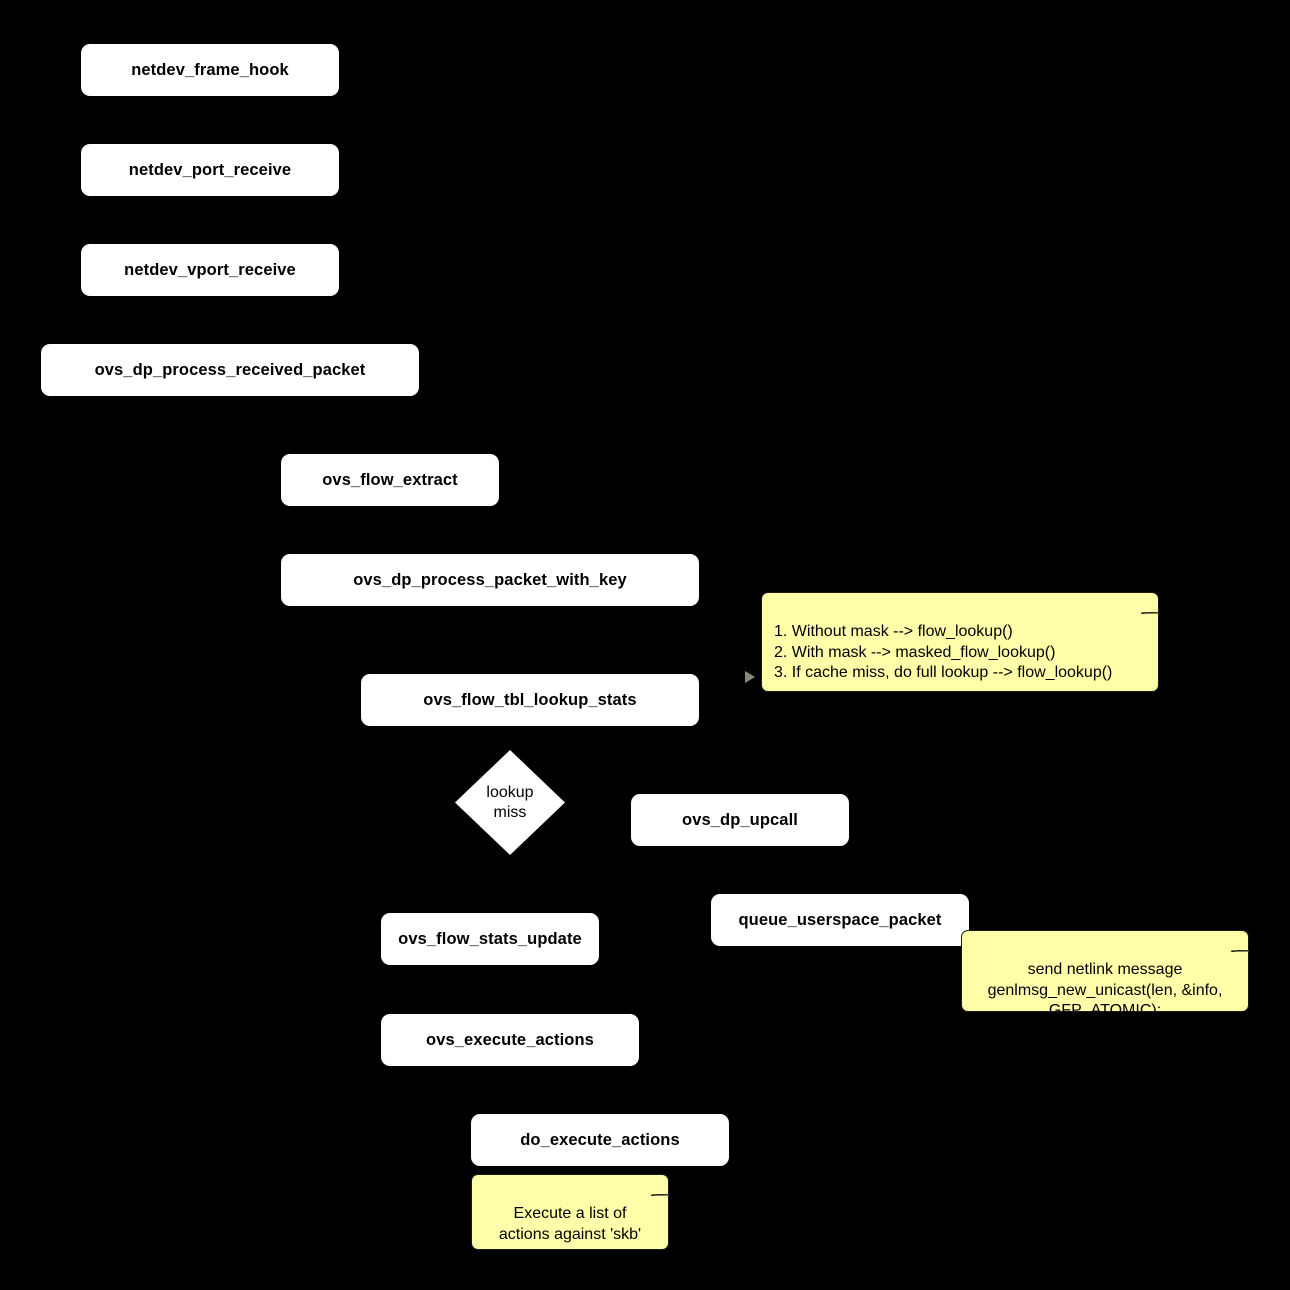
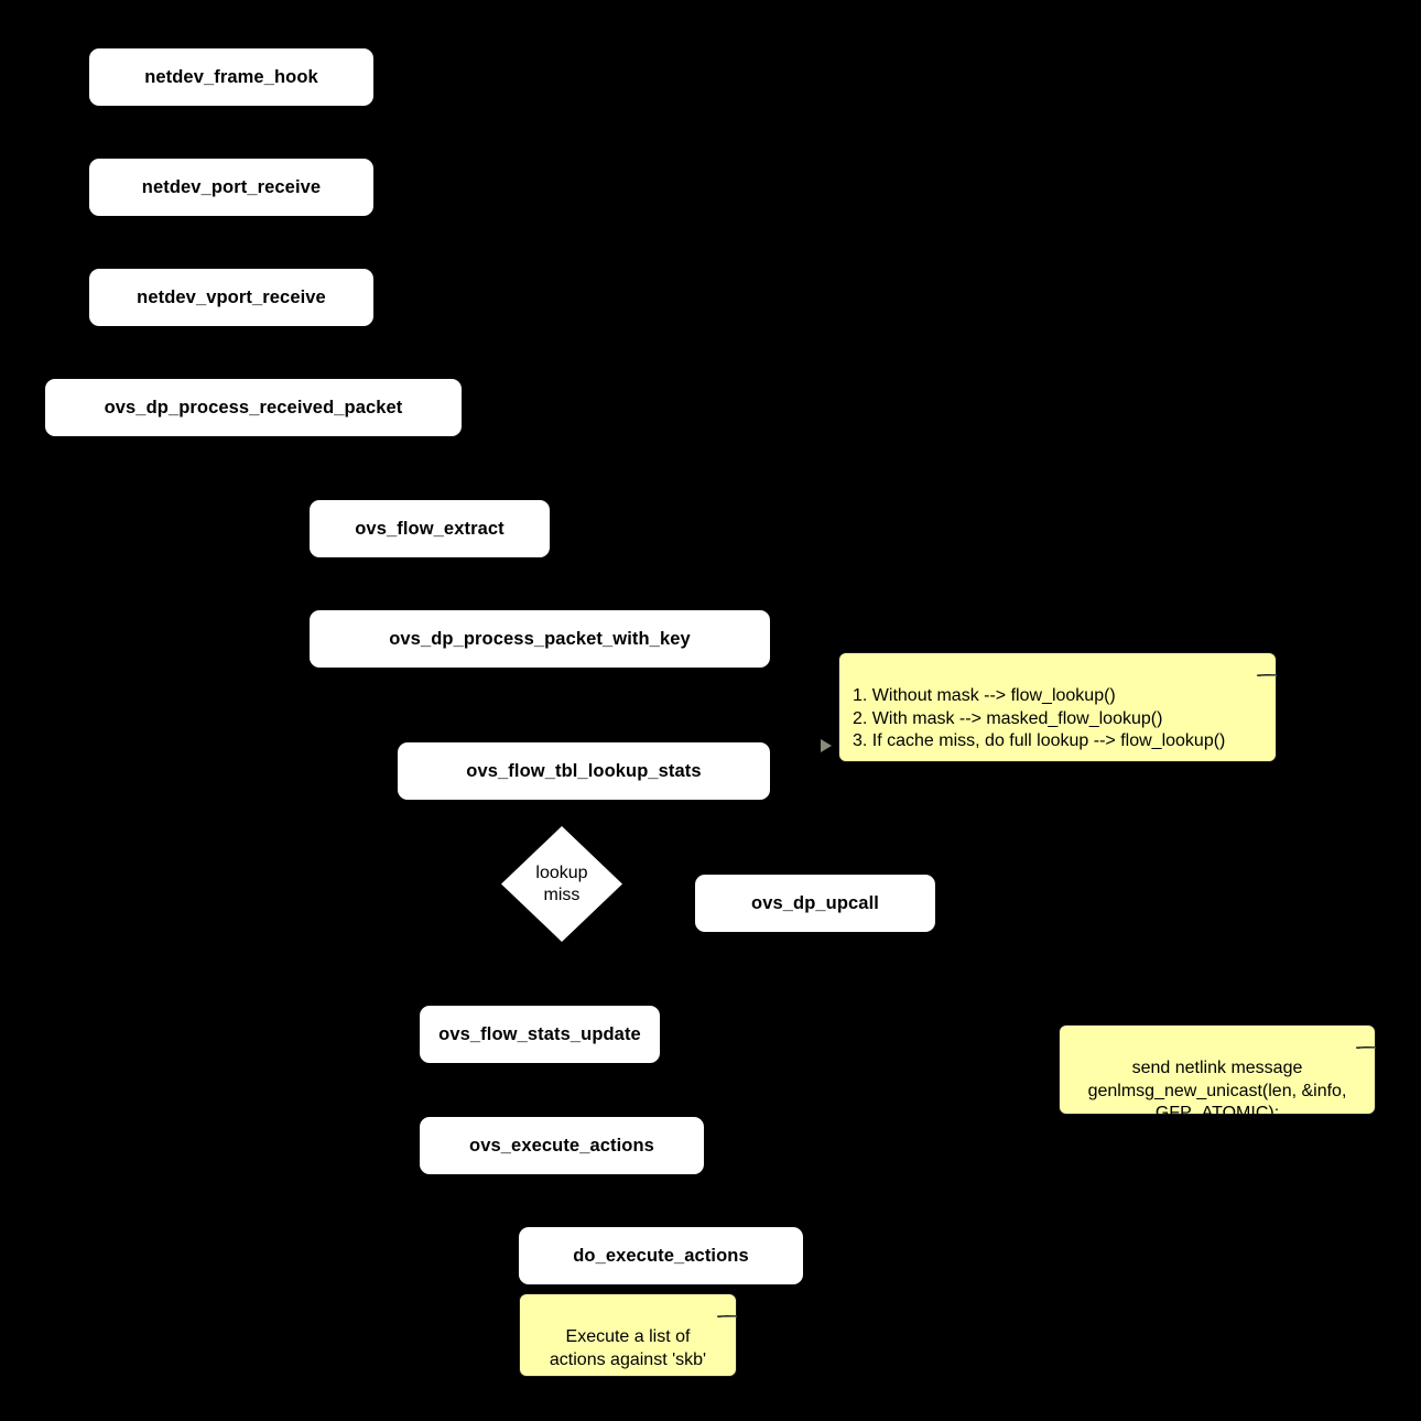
  netdev_frame_hook
  netdev_port_receive
  netdev_vport_receive
  ovs_dp_process_received_packet
  ovs_flow_extract
  ovs_dp_process_packet_with_key
  ovs_flow_tbl_lookup_stats
  ovs_dp_upcall
  ovs_flow_stats_update
- queue_userspace_packet
  ovs_execute_actions
  do_execute_actions
  lookup
  miss
  1. Without mask --> flow_lookup()
  2. With mask --> masked_flow_lookup()
  3. If cache miss, do full lookup --> flow_lookup()
  send netlink message
  genlmsg_new_unicast(len, &info,
  GFP_ATOMIC);
  Execute a list of
  actions against 'skb'
